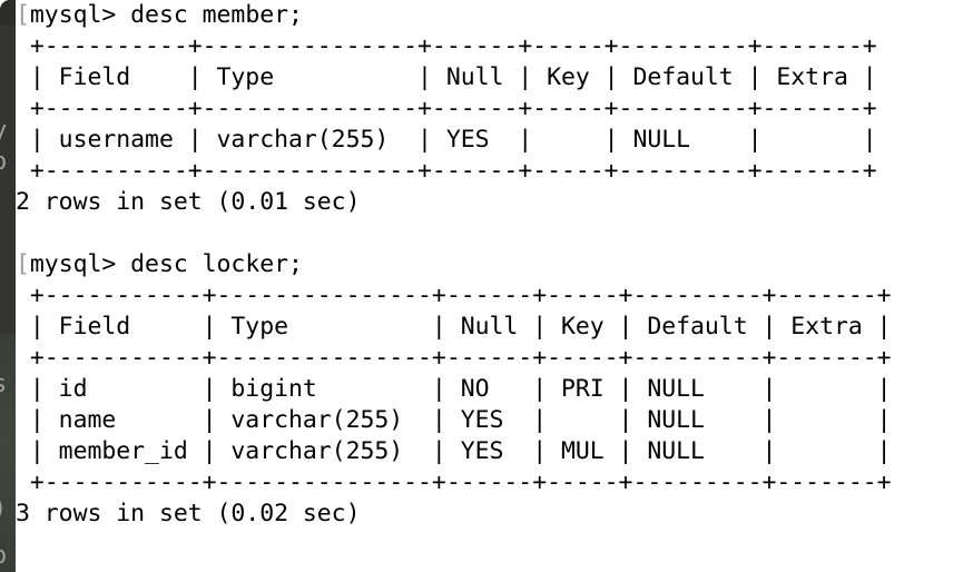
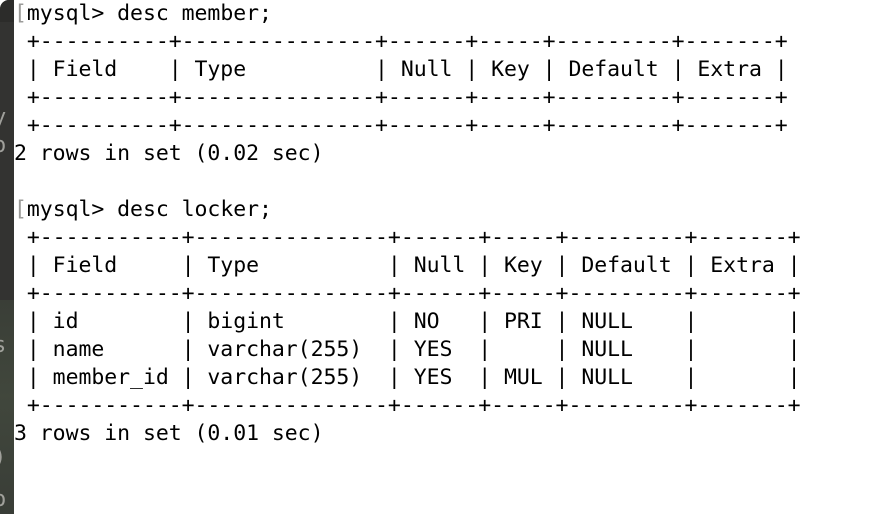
  [mysql> desc member;
  +----------+---------------+------+-----+---------+-------+
  | Field | Type | Null | Key | Default | Extra |
  +----------+---------------+------+-----+---------+-------+
- | username | varchar(255) | YES | | NULL | |
  +----------+---------------+------+-----+---------+-------+
- 2 rows in set (0.01 sec)
+ 2 rows in set (0.02 sec)
  [mysql> desc locker;
  +-----------+---------------+------+-----+---------+-------+
  | Field | Type | Null | Key | Default | Extra |
  +-----------+---------------+------+-----+---------+-------+
  | id | bigint | NO | PRI | NULL | |
  | name | varchar(255) | YES | | NULL | |
  | member_id | varchar(255) | YES | MUL | NULL | |
  +-----------+---------------+------+-----+---------+-------+
- 3 rows in set (0.02 sec)
+ 3 rows in set (0.01 sec)
